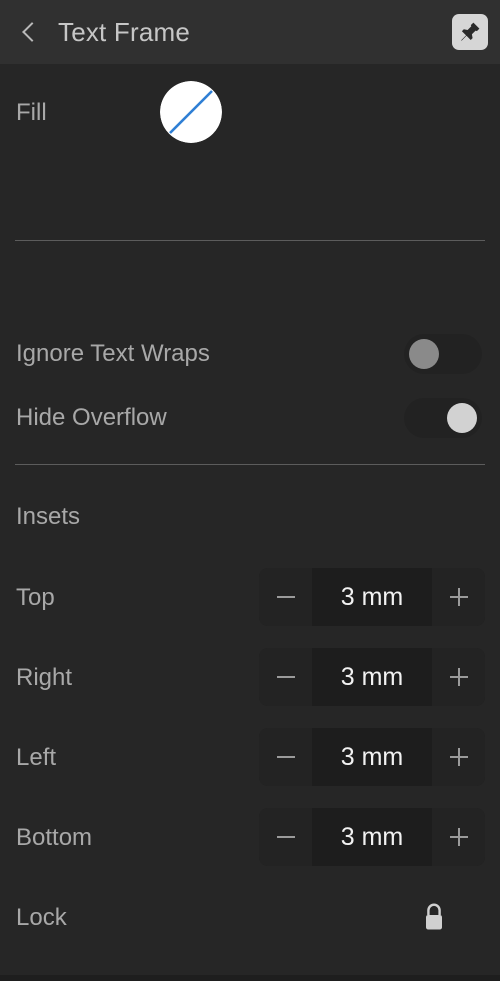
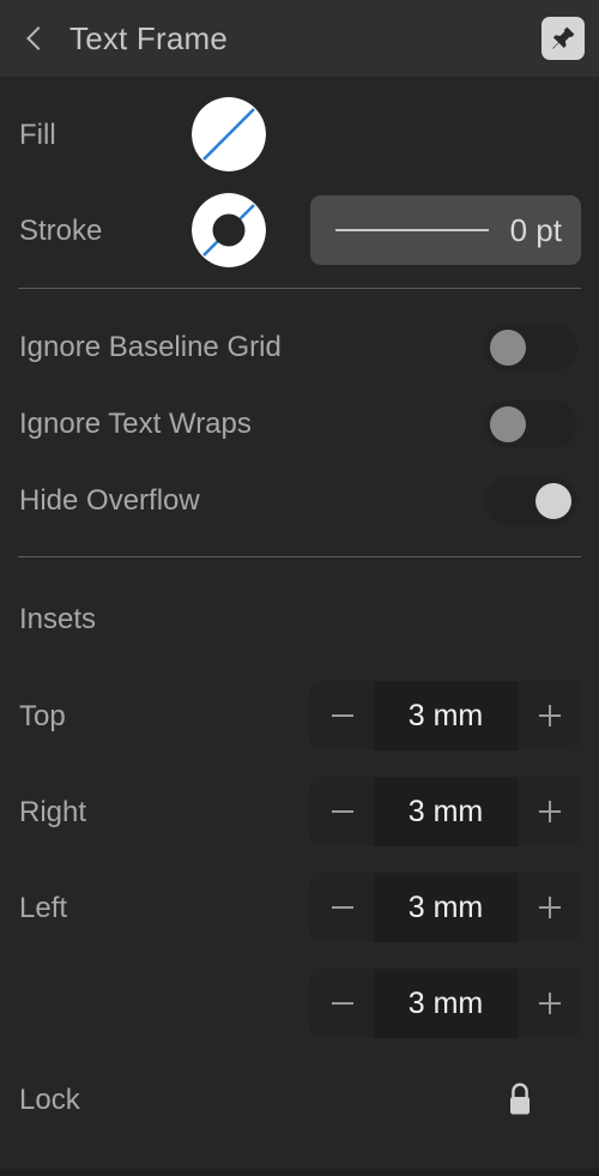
  Text Frame
  Fill
+ Stroke
+ 0 pt
+ Ignore Baseline Grid
  Ignore Text Wraps
  Hide Overflow
  Insets
  Top
  3 mm
  Right
  3 mm
  Left
  3 mm
- Bottom
  3 mm
  Lock
